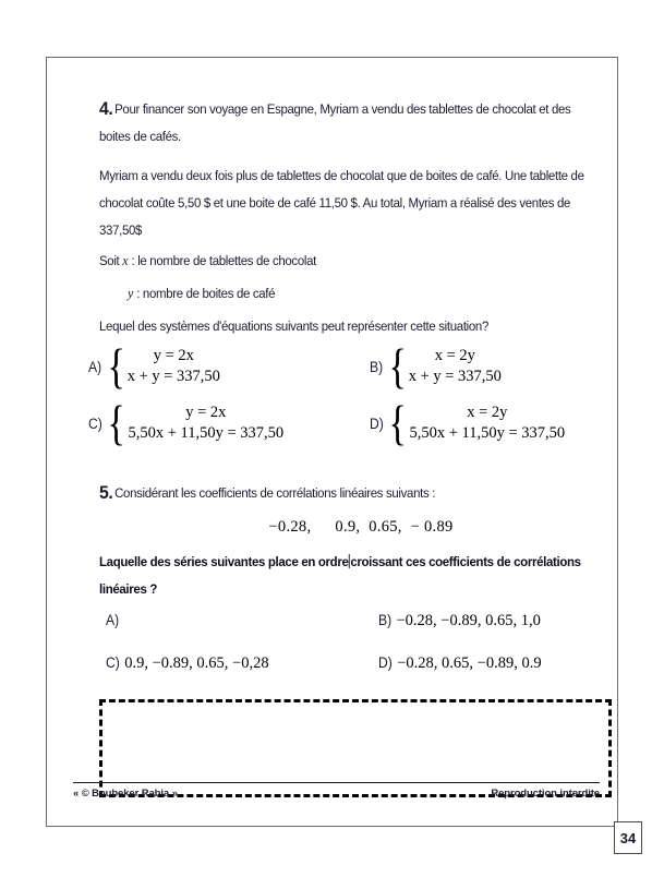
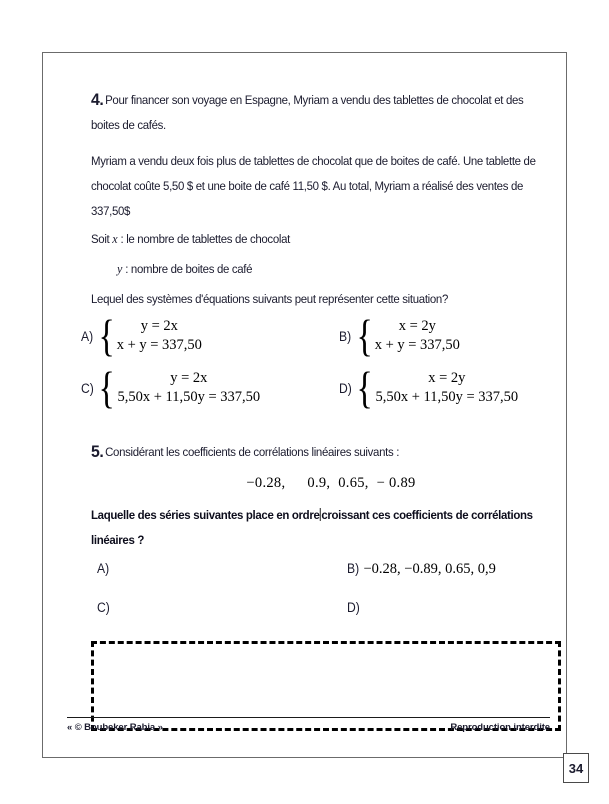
  4. Pour financer son voyage en Espagne, Myriam a vendu des tablettes de chocolat et des boites de cafés.
  Myriam a vendu deux fois plus de tablettes de chocolat que de boites de café. Une tablette de chocolat coûte 5,50 $ et une boite de café 11,50 $. Au total, Myriam a réalisé des ventes de 337,50$
  Soit x : le nombre de tablettes de chocolat
  y : nombre de boites de café
  Lequel des systèmes d'équations suivants peut représenter cette situation?
  A)
  {
  y = 2x
  x + y = 337,50
  B)
  {
  x = 2y
  x + y = 337,50
  C)
  {
  y = 2x
  5,50x + 11,50y = 337,50
  D)
  {
  x = 2y
  5,50x + 11,50y = 337,50
  5. Considérant les coefficients de corrélations linéaires suivants :
  −0.28, 0.9, 0.65, − 0.89
  Laquelle des séries suivantes place en ordre croissant ces coefficients de corrélations linéaires ?
  A)
  B)
- −0.28, −0.89, 0.65, 1,0
+ −0.28, −0.89, 0.65, 0,9
  C)
- 0.9, −0.89, 0.65, −0,28
  D)
- −0.28, 0.65, −0.89, 0.9
  « © Boubeker Rabia »
  Reproduction interdite
  34
